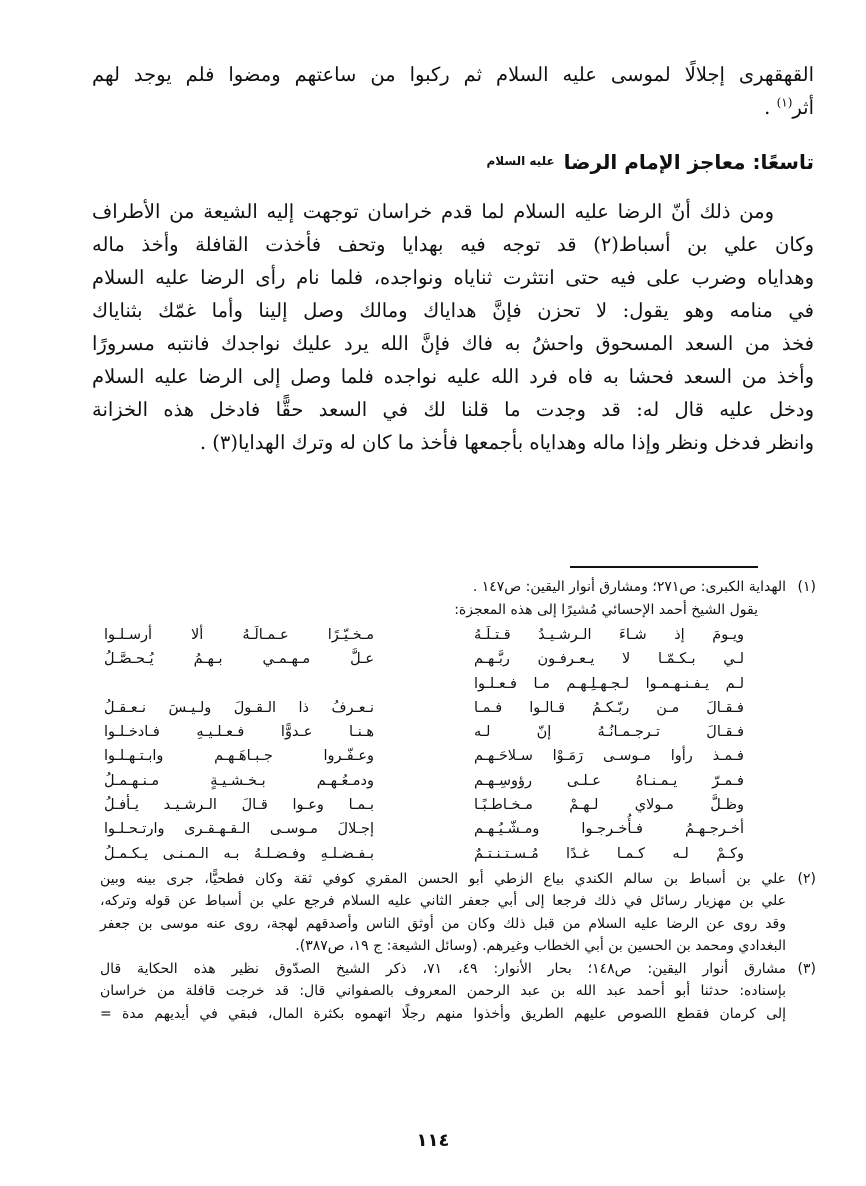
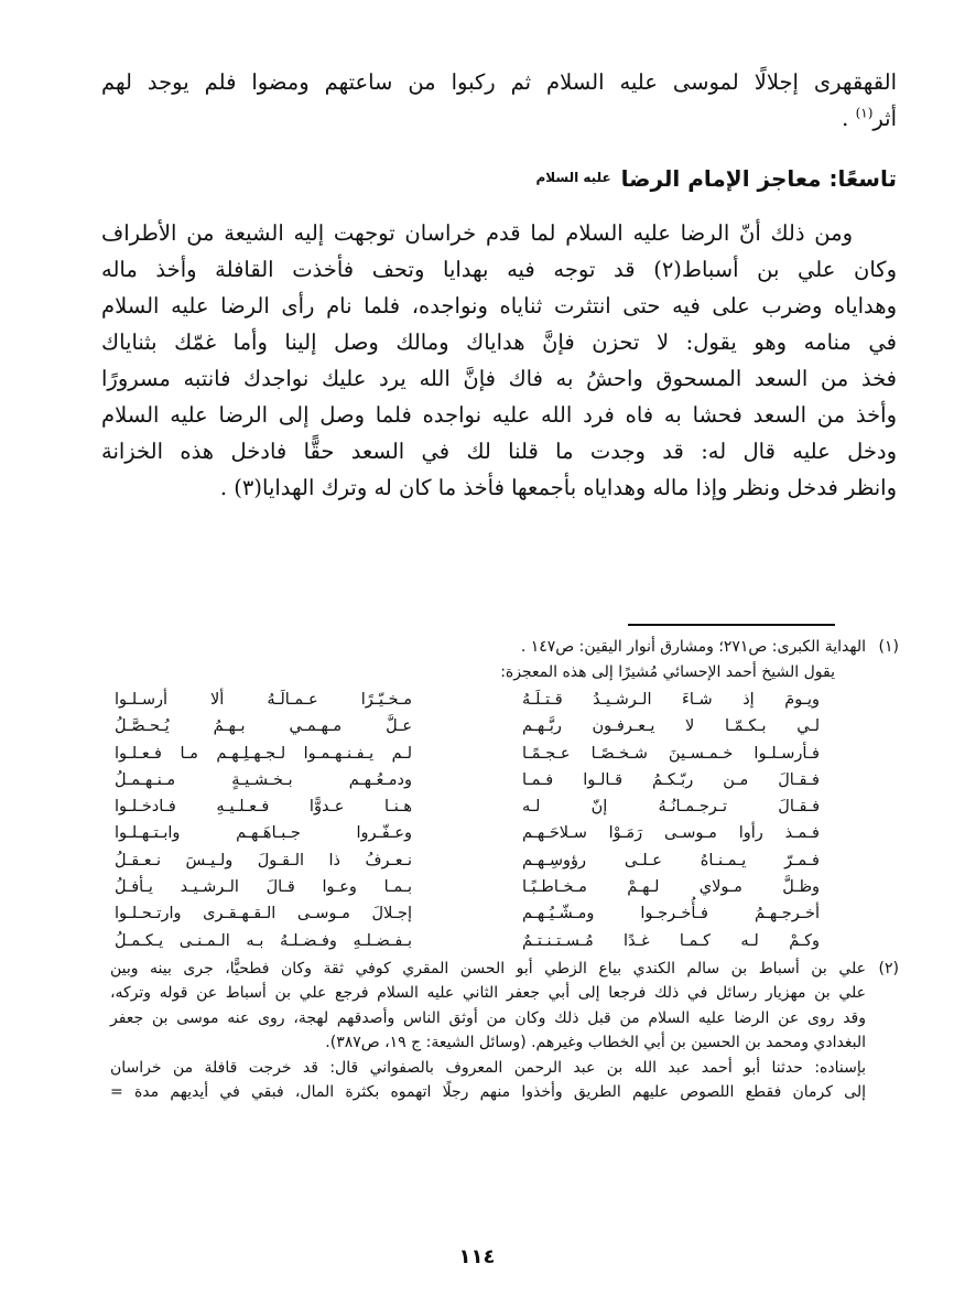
  القهقهرى إجلالًا لموسى عليه السلام ثم ركبوا من ساعتهم ومضوا فلم يوجد لهم
  أثر(١) .
  تاسعًا: معاجز الإمام الرضا عليه السلام
  ومن ذلك أنّ الرضا عليه السلام لما قدم خراسان توجهت إليه الشيعة من الأطراف
  وكان علي بن أسباط(٢) قد توجه فيه بهدايا وتحف فأخذت القافلة وأخذ ماله
  وهداياه وضرب على فيه حتى انتثرت ثناياه ونواجده، فلما نام رأى الرضا عليه السلام
  في منامه وهو يقول: لا تحزن فإنَّ هداياك ومالك وصل إلينا وأما غمّك بثناياك
  فخذ من السعد المسحوق واحشُ به فاك فإنَّ الله يرد عليك نواجدك فانتبه مسرورًا
  وأخذ من السعد فحشا به فاه فرد الله عليه نواجده فلما وصل إلى الرضا عليه السلام
  ودخل عليه قال له: قد وجدت ما قلنا لك في السعد حقًّا فادخل هذه الخزانة
  وانظر فدخل ونظر وإذا ماله وهداياه بأجمعها فأخذ ما كان له وترك الهدايا(٣) .
  (١)الهداية الكبرى: ص٢٧١؛ ومشارق أنوار اليقين: ص١٤٧ .
  يقول الشيخ أحمد الإحسائي مُشيرًا إلى هذه المعجزة:
  ويـومَ إذ شـاءَ الـرشـيـدُ قـتـلَـهُ
  مـخـيّـرًا عـمـالَـهُ ألا أرسـلـوا
  لـي بـكـمّـا لا يـعـرفـون ربَّـهـم
  عـلَّ مـهـمـي بـهـمُ يُـحـصَّـلُ
+ فـأرسـلـوا خـمـسـينَ شـخـصًـا عـجـمًـا
  لـم يـفـنـهـمـوا لـجـهـلِـهـم مـا فـعـلـوا
  فـقـالَ مـن ربّـكـمُ قـالـوا فـمـا
- نـعـرفُ ذا الـقـولَ ولـيـسَ نـعـقـلُ
+ ودمـعُـهـم بـخـشـيـةٍ مـنـهـمـلُ
  فـقـالَ تـرجـمـانُـهُ إنّ لـه
  هـنـا عـدوًّا فـعـلـيـهِ فـادخـلـوا
  فـمـذ رأوا مـوسـى رَمَـوْا سـلاحَـهـم
  وعـفّـروا جـبـاهَـهـم وابـتـهـلـوا
  فـمـرّ يـمـنـاهُ عـلـى رؤوسِـهـم
- ودمـعُـهـم بـخـشـيـةٍ مـنـهـمـلُ
+ نـعـرفُ ذا الـقـولَ ولـيـسَ نـعـقـلُ
  وظـلَّ مـولاي لـهـمْ مـخـاطـبًـا
  بـمـا وعـوا قـالَ الـرشـيـد يـأفـلُ
  أخـرجـهـمُ فـأُخـرجـوا ومـشّـيُـهـم
  إجـلالَ مـوسـى الـقـهـقـرى وارتـحـلـوا
  وكـمْ لـه كـمـا غـدًا مُـسـتـنـتـمٌ
  بـفـضـلـهِ وفـضـلـهُ بـه الـمـنـى يـكـمـلُ
  (٢)علي بن أسباط بن سالم الكندي بياع الزطي أبو الحسن المقري كوفي ثقة وكان فطحيًّا، جرى بينه وبين
  علي بن مهزيار رسائل في ذلك فرجعا إلى أبي جعفر الثاني عليه السلام فرجع علي بن أسباط عن قوله وتركه،
  وقد روى عن الرضا عليه السلام من قبل ذلك وكان من أوثق الناس وأصدقهم لهجة، روى عنه موسى بن جعفر
  البغدادي ومحمد بن الحسين بن أبي الخطاب وغيرهم. (وسائل الشيعة: ج ١٩، ص٣٨٧).
- (٣)مشارق أنوار اليقين: ص١٤٨؛ بحار الأنوار: ٤٩، ٧١، ذكر الشيخ الصدّوق نظير هذه الحكاية قال
  بإسناده: حدثنا أبو أحمد عبد الله بن عبد الرحمن المعروف بالصفواني قال: قد خرجت قافلة من خراسان
  إلى كرمان فقطع اللصوص عليهم الطريق وأخذوا منهم رجلًا اتهموه بكثرة المال، فبقي في أيديهم مدة =
  ١١٤
